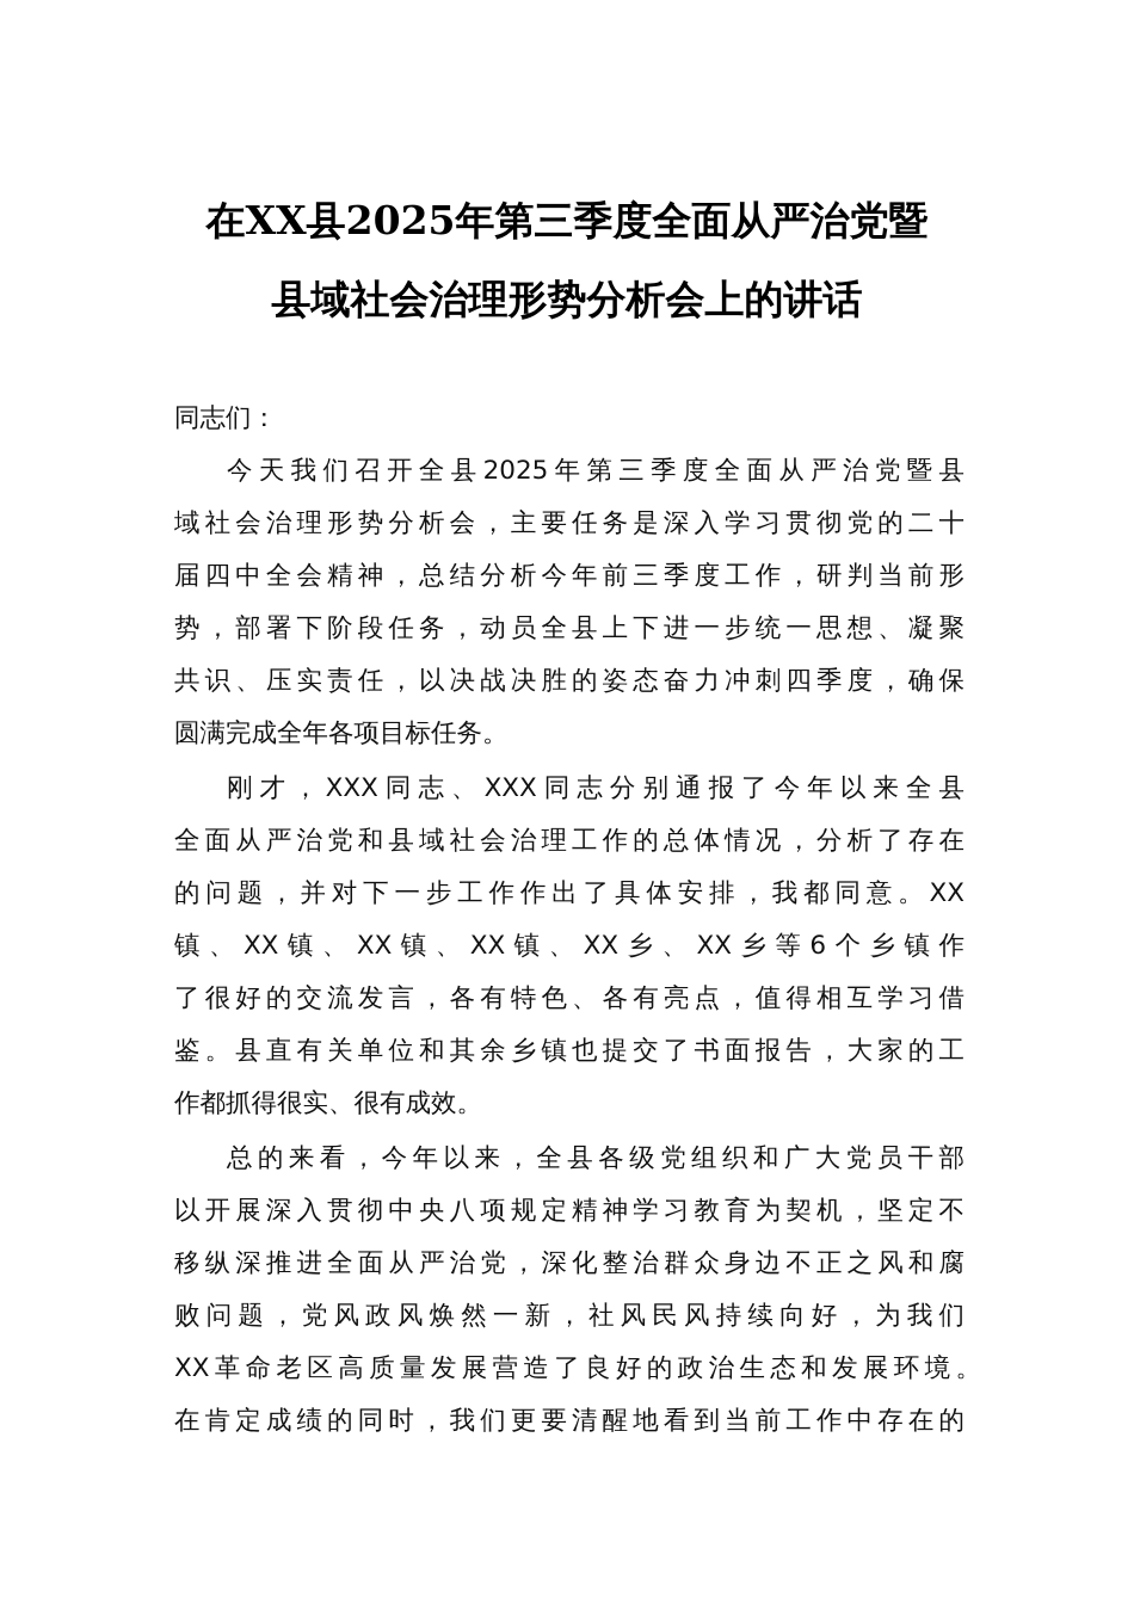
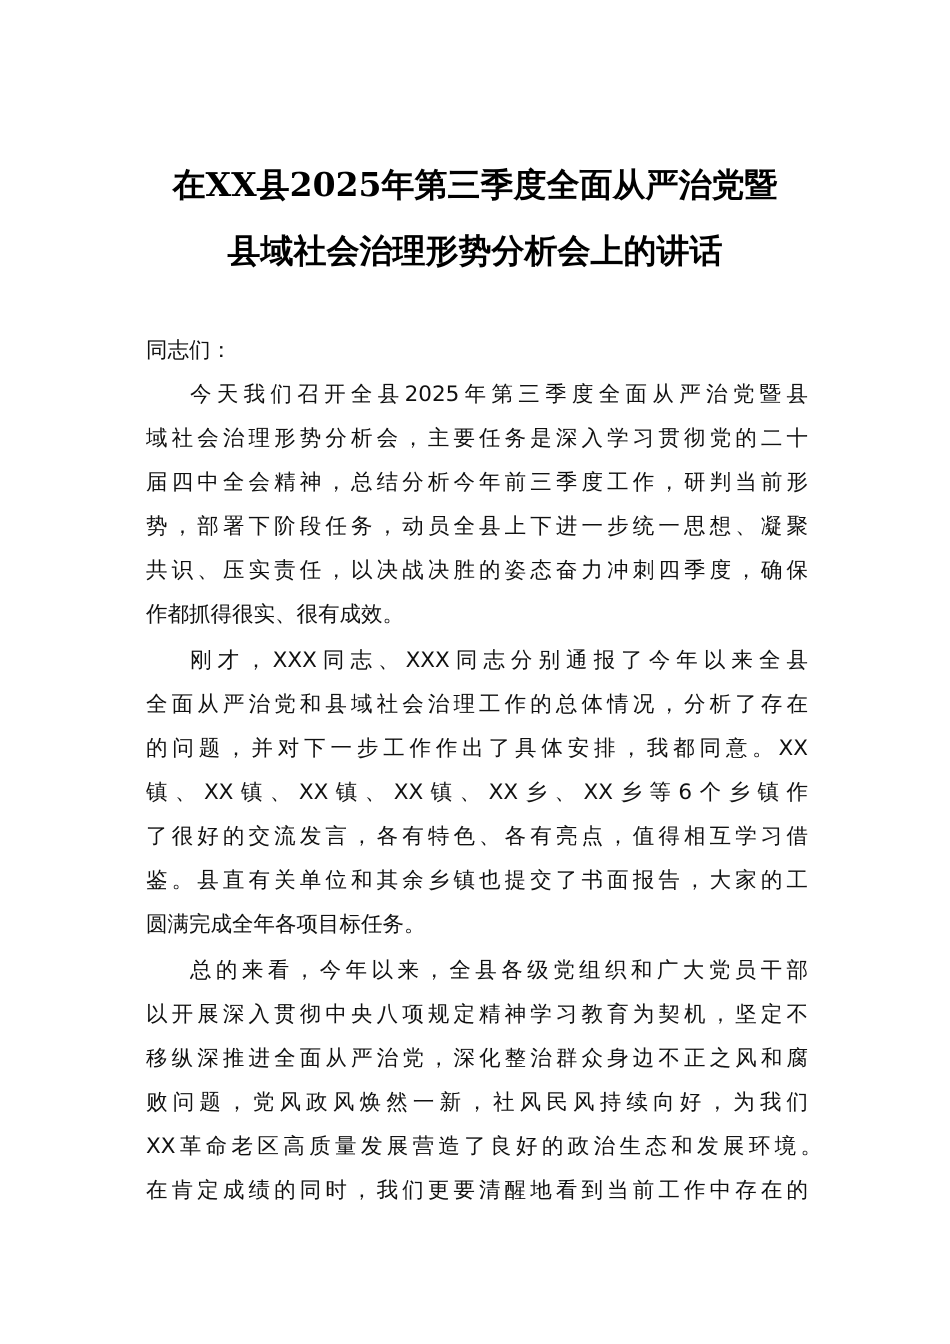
  在XX县2025年第三季度全面从严治党暨
  县域社会治理形势分析会上的讲话
  同志们：
  今天我们召开全县2025年第三季度全面从严治党暨县
  域社会治理形势分析会，主要任务是深入学习贯彻党的二十
  届四中全会精神，总结分析今年前三季度工作，研判当前形
  势，部署下阶段任务，动员全县上下进一步统一思想、凝聚
  共识、压实责任，以决战决胜的姿态奋力冲刺四季度，确保
- 圆满完成全年各项目标任务。
+ 作都抓得很实、很有成效。
  刚才，XXX同志、XXX同志分别通报了今年以来全县
  全面从严治党和县域社会治理工作的总体情况，分析了存在
  的问题，并对下一步工作作出了具体安排，我都同意。XX
  镇、XX镇、XX镇、XX镇、XX乡、XX乡等6个乡镇作
  了很好的交流发言，各有特色、各有亮点，值得相互学习借
  鉴。县直有关单位和其余乡镇也提交了书面报告，大家的工
- 作都抓得很实、很有成效。
+ 圆满完成全年各项目标任务。
  总的来看，今年以来，全县各级党组织和广大党员干部
  以开展深入贯彻中央八项规定精神学习教育为契机，坚定不
  移纵深推进全面从严治党，深化整治群众身边不正之风和腐
  败问题，党风政风焕然一新，社风民风持续向好，为我们
  XX革命老区高质量发展营造了良好的政治生态和发展环境。
  在肯定成绩的同时，我们更要清醒地看到当前工作中存在的
